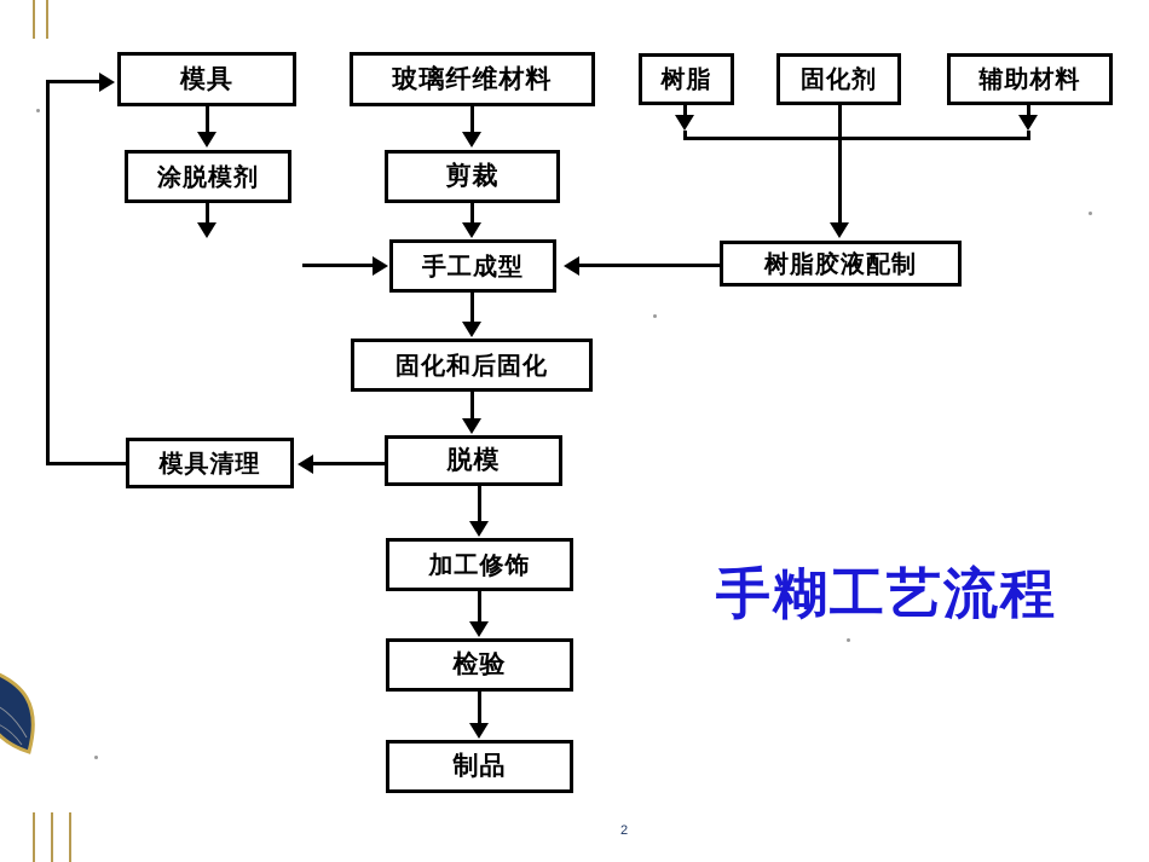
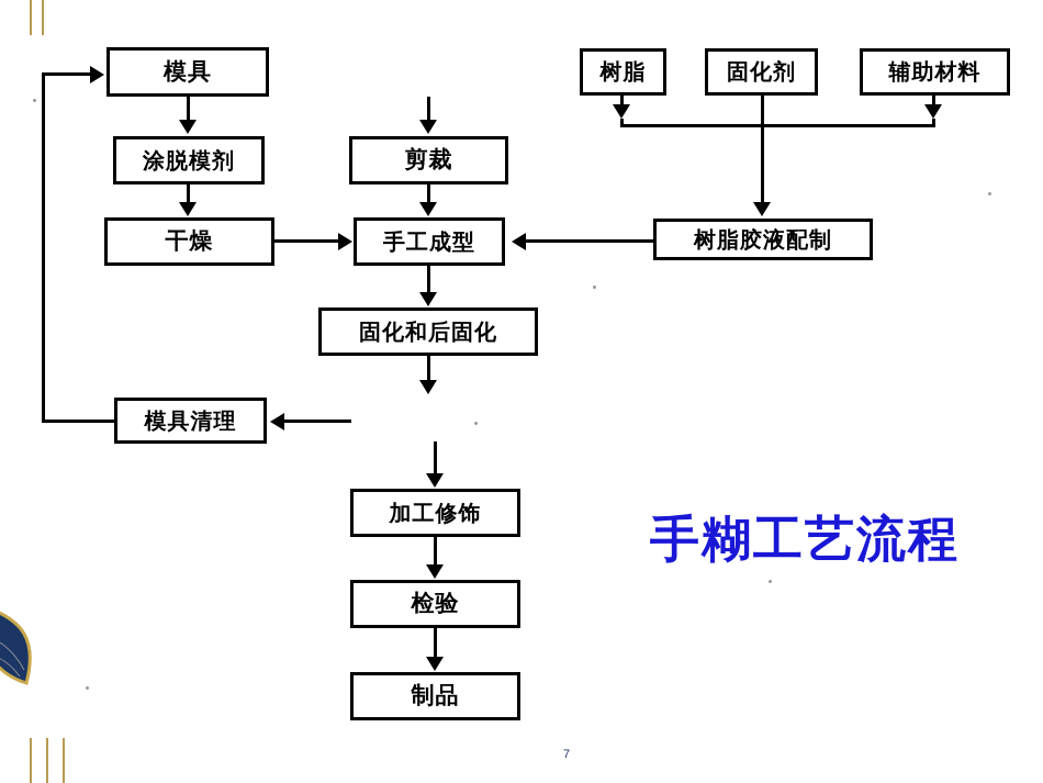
  模具
- 玻璃纤维材料
  树脂
  固化剂
  辅助材料
  涂脱模剂
  剪裁
+ 干燥
  手工成型
  树脂胶液配制
  固化和后固化
  模具清理
- 脱模
  加工修饰
  检验
  制品
  手糊工艺流程
- 2
+ 7
